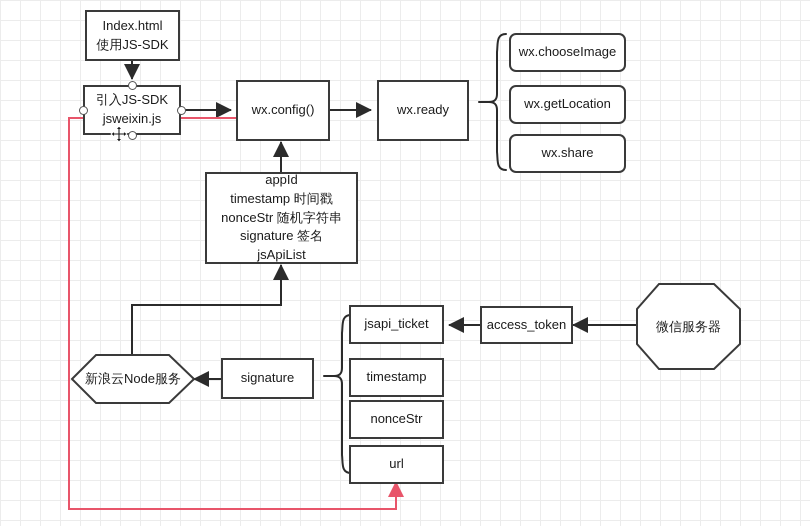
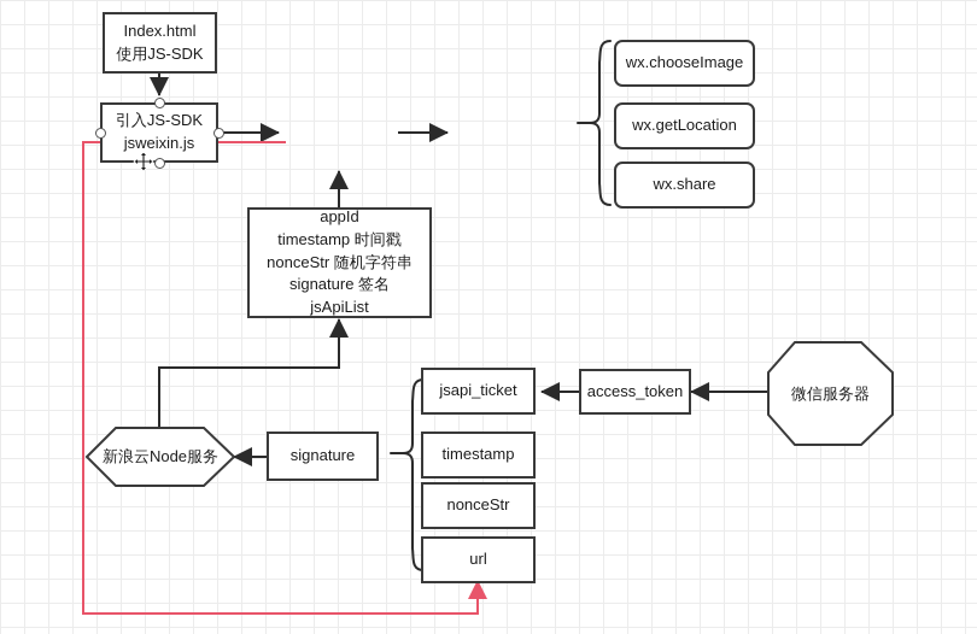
  Index.html
  使用JS-SDK
  引入JS-SDK
  jsweixin.js
- wx.config()
- wx.ready
  wx.chooseImage
  wx.getLocation
  wx.share
  appId
  timestamp 时间戳
  nonceStr 随机字符串
  signature 签名
  jsApiList
  新浪云Node服务
  signature
  jsapi_ticket
  timestamp
  nonceStr
  url
  access_token
  微信服务器
